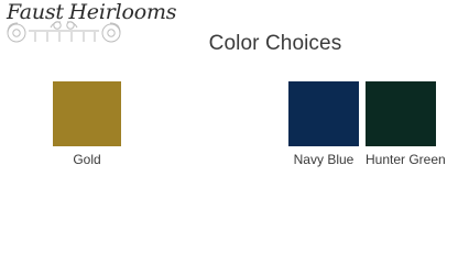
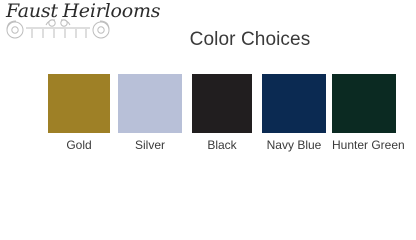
  Faust Heirlooms
  Color Choices
  Gold
+ Silver
+ Black
  Navy Blue
  Hunter Green
